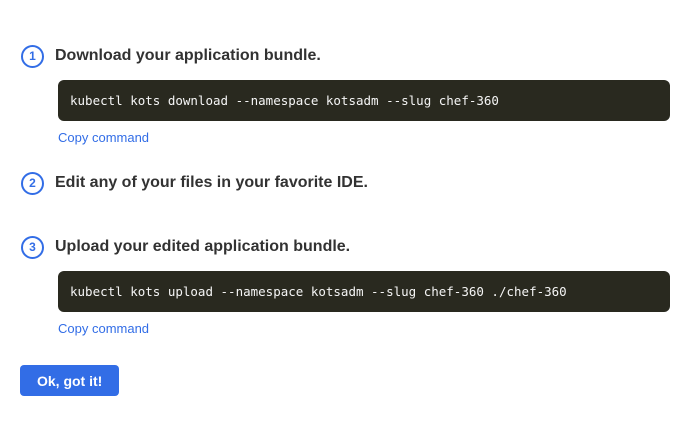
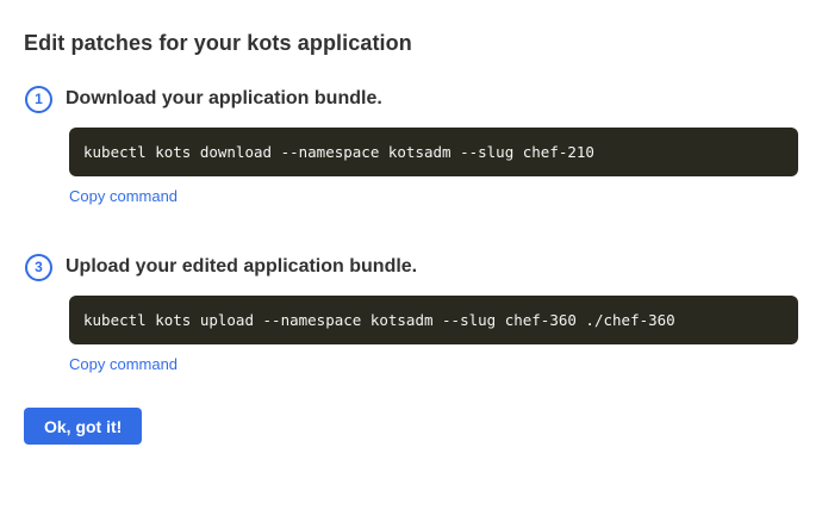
+ Edit patches for your kots application
  1
  Download your application bundle.
- kubectl kots download --namespace kotsadm --slug chef-360
+ kubectl kots download --namespace kotsadm --slug chef-210
  Copy command
- 2
- Edit any of your files in your favorite IDE.
  3
  Upload your edited application bundle.
  kubectl kots upload --namespace kotsadm --slug chef-360 ./chef-360
  Copy command
  Ok, got it!
